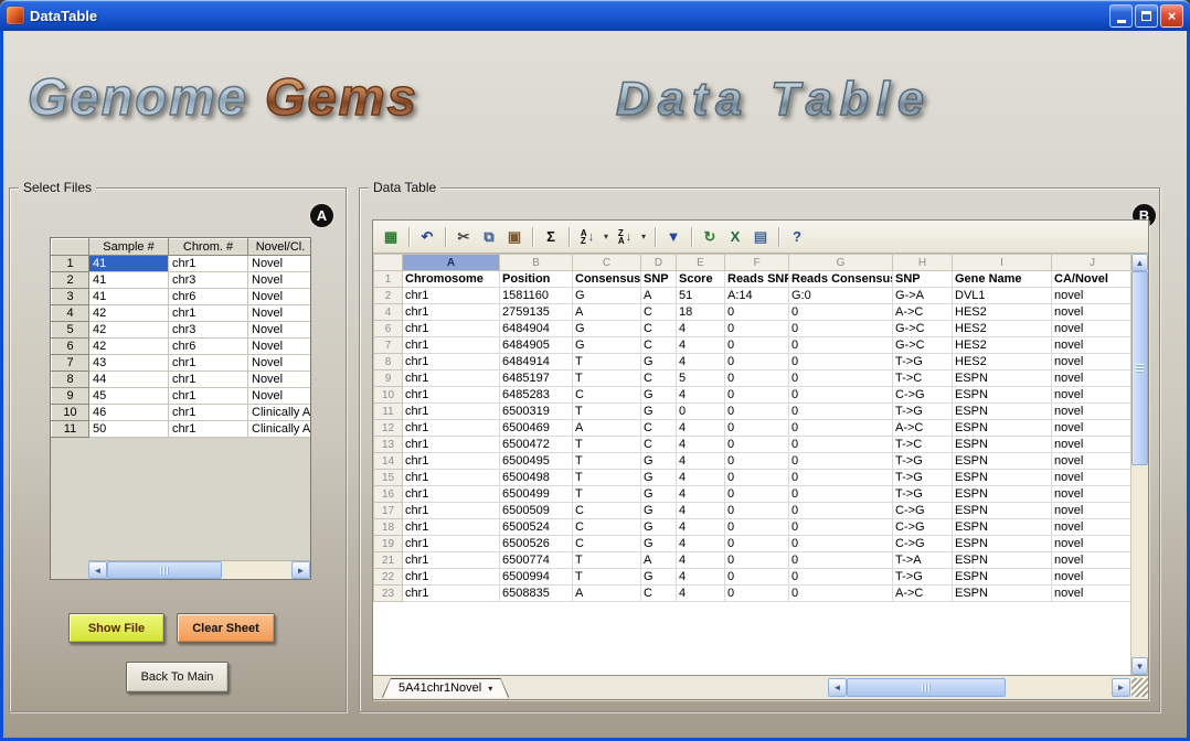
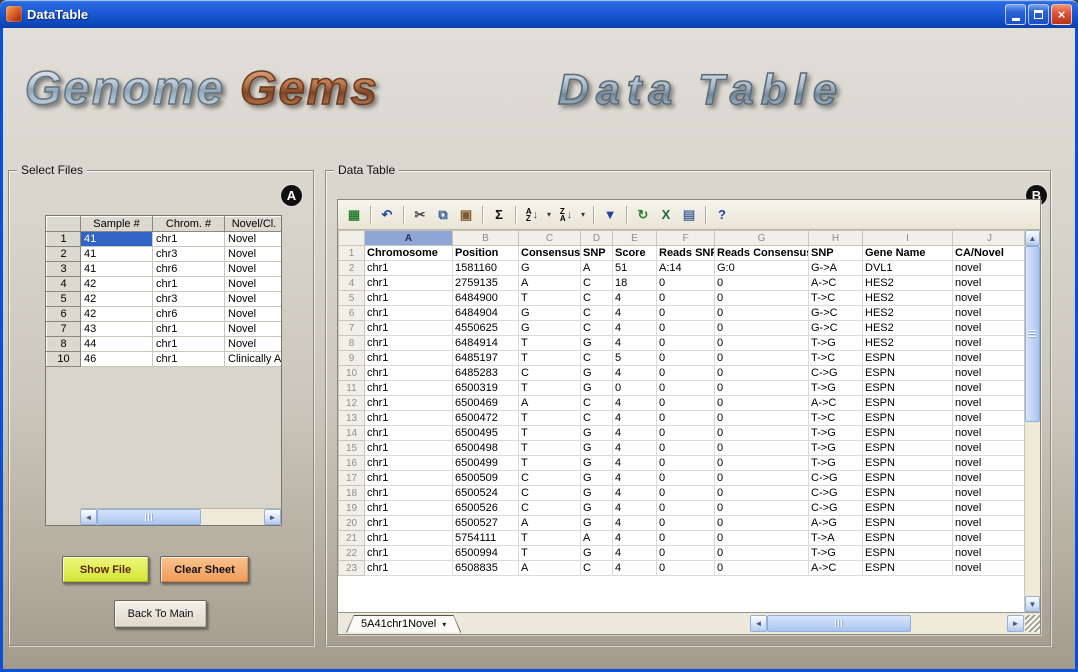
  DataTable
  ×
  Genome Gems
  Data Table
  Select Files
  A
  	Sample #	Chrom. #	Novel/Cl.
  1	41	chr1	Novel
  2	41	chr3	Novel
  3	41	chr6	Novel
  4	42	chr1	Novel
  5	42	chr3	Novel
  6	42	chr6	Novel
  7	43	chr1	Novel
  8	44	chr1	Novel
- 9	45	chr1	Novel
  10	46	chr1	Clinically A
- 11	50	chr1	Clinically A
  ◄
  ►
  Show File
  Clear Sheet
  Back To Main
  Data Table
  B
  ▦
  ↶
  ✂
  ⧉
  ▣
  Σ
  A
  Z
  ↓
  ▾
  Z
  A
  ↓
  ▾
  ▼
  ↻
  X
  ▤
  ?
  	A	B	C	D	E	F	G	H	I	J
  1	Chromosome	Position	Consensus	SNP	Score	Reads SNP	Reads Consensu	SNP	Gene Name	CA/Novel
  2	chr1	1581160	G	A	51	A:14	G:0	G->A	DVL1	novel
  4	chr1	2759135	A	C	18	0	0	A->C	HES2	novel
+ 5	chr1	6484900	T	C	4	0	0	T->C	HES2	novel
  6	chr1	6484904	G	C	4	0	0	G->C	HES2	novel
- 7	chr1	6484905	G	C	4	0	0	G->C	HES2	novel
+ 7	chr1	4550625	G	C	4	0	0	G->C	HES2	novel
  8	chr1	6484914	T	G	4	0	0	T->G	HES2	novel
  9	chr1	6485197	T	C	5	0	0	T->C	ESPN	novel
  10	chr1	6485283	C	G	4	0	0	C->G	ESPN	novel
  11	chr1	6500319	T	G	0	0	0	T->G	ESPN	novel
  12	chr1	6500469	A	C	4	0	0	A->C	ESPN	novel
  13	chr1	6500472	T	C	4	0	0	T->C	ESPN	novel
  14	chr1	6500495	T	G	4	0	0	T->G	ESPN	novel
  15	chr1	6500498	T	G	4	0	0	T->G	ESPN	novel
  16	chr1	6500499	T	G	4	0	0	T->G	ESPN	novel
  17	chr1	6500509	C	G	4	0	0	C->G	ESPN	novel
  18	chr1	6500524	C	G	4	0	0	C->G	ESPN	novel
  19	chr1	6500526	C	G	4	0	0	C->G	ESPN	novel
+ 20	chr1	6500527	A	G	4	0	0	A->G	ESPN	novel
- 21	chr1	6500774	T	A	4	0	0	T->A	ESPN	novel
+ 21	chr1	5754111	T	A	4	0	0	T->A	ESPN	novel
  22	chr1	6500994	T	G	4	0	0	T->G	ESPN	novel
  23	chr1	6508835	A	C	4	0	0	A->C	ESPN	novel
  ▲
  ▼
  5A41chr1Novel
  ▾
  ◄
  ►
